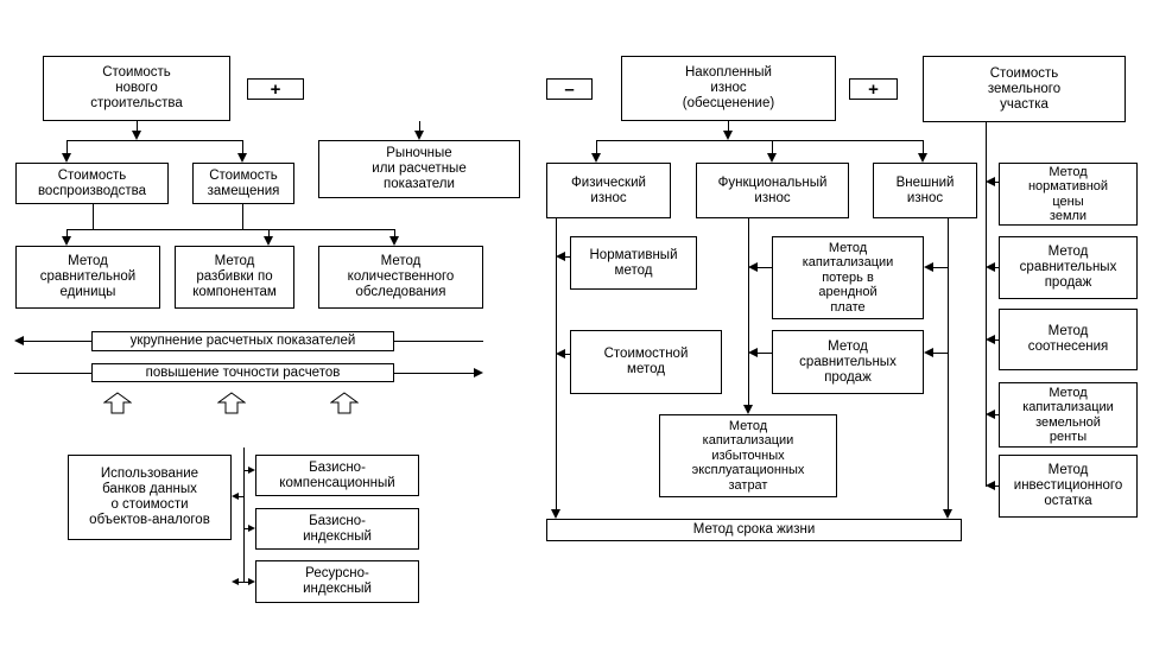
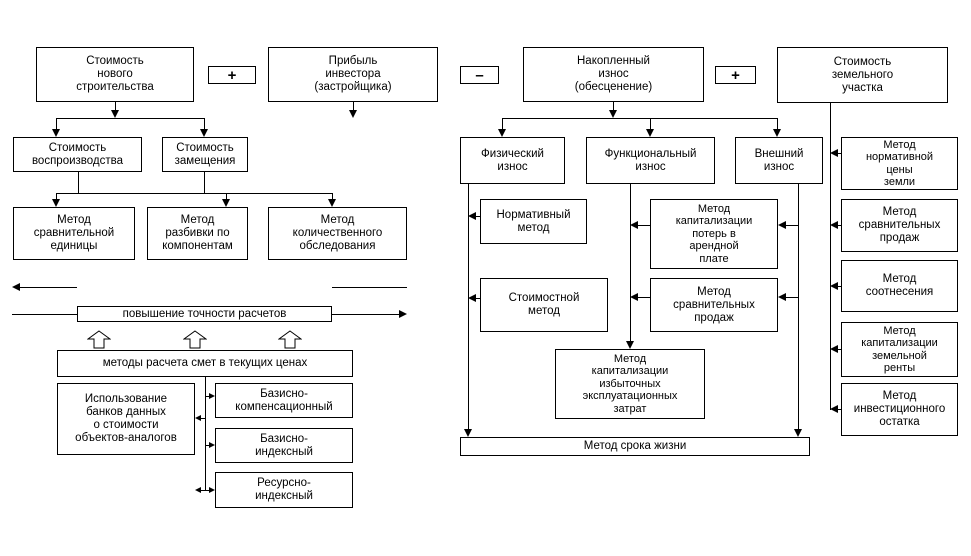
  Стоимость
  нового
  строительства
  +
+ Прибыль
+ инвестора
+ (застройщика)
  –
  Накопленный
  износ
  (обесценение)
  +
  Стоимость
  земельного
  участка
- Рыночные
- или расчетные
- показатели
  Стоимость
  воспроизводства
  Стоимость
  замещения
  Физический
  износ
  Функциональный
  износ
  Внешний
  износ
  Метод
  нормативной
  цены
  земли
  Метод
  сравнительной
  единицы
  Метод
  разбивки по
  компонентам
  Метод
  количественного
  обследования
  Нормативный
  метод
  Метод
  капитализации
  потерь в
  арендной
  плате
  Метод
  сравнительных
  продаж
  Метод
  соотнесения
  Стоимостной
  метод
  Метод
  сравнительных
  продаж
  Метод
  капитализации
  земельной
  ренты
  Метод
  капитализации
  избыточных
  эксплуатационных
  затрат
  Метод
  инвестиционного
  остатка
  Метод срока жизни
- укрупнение расчетных показателей
  повышение точности расчетов
+ методы расчета смет в текущих ценах
  Использование
  банков данных
  о стоимости
  объектов-аналогов
  Базисно-
  компенсационный
  Базисно-
  индексный
  Ресурсно-
  индексный
